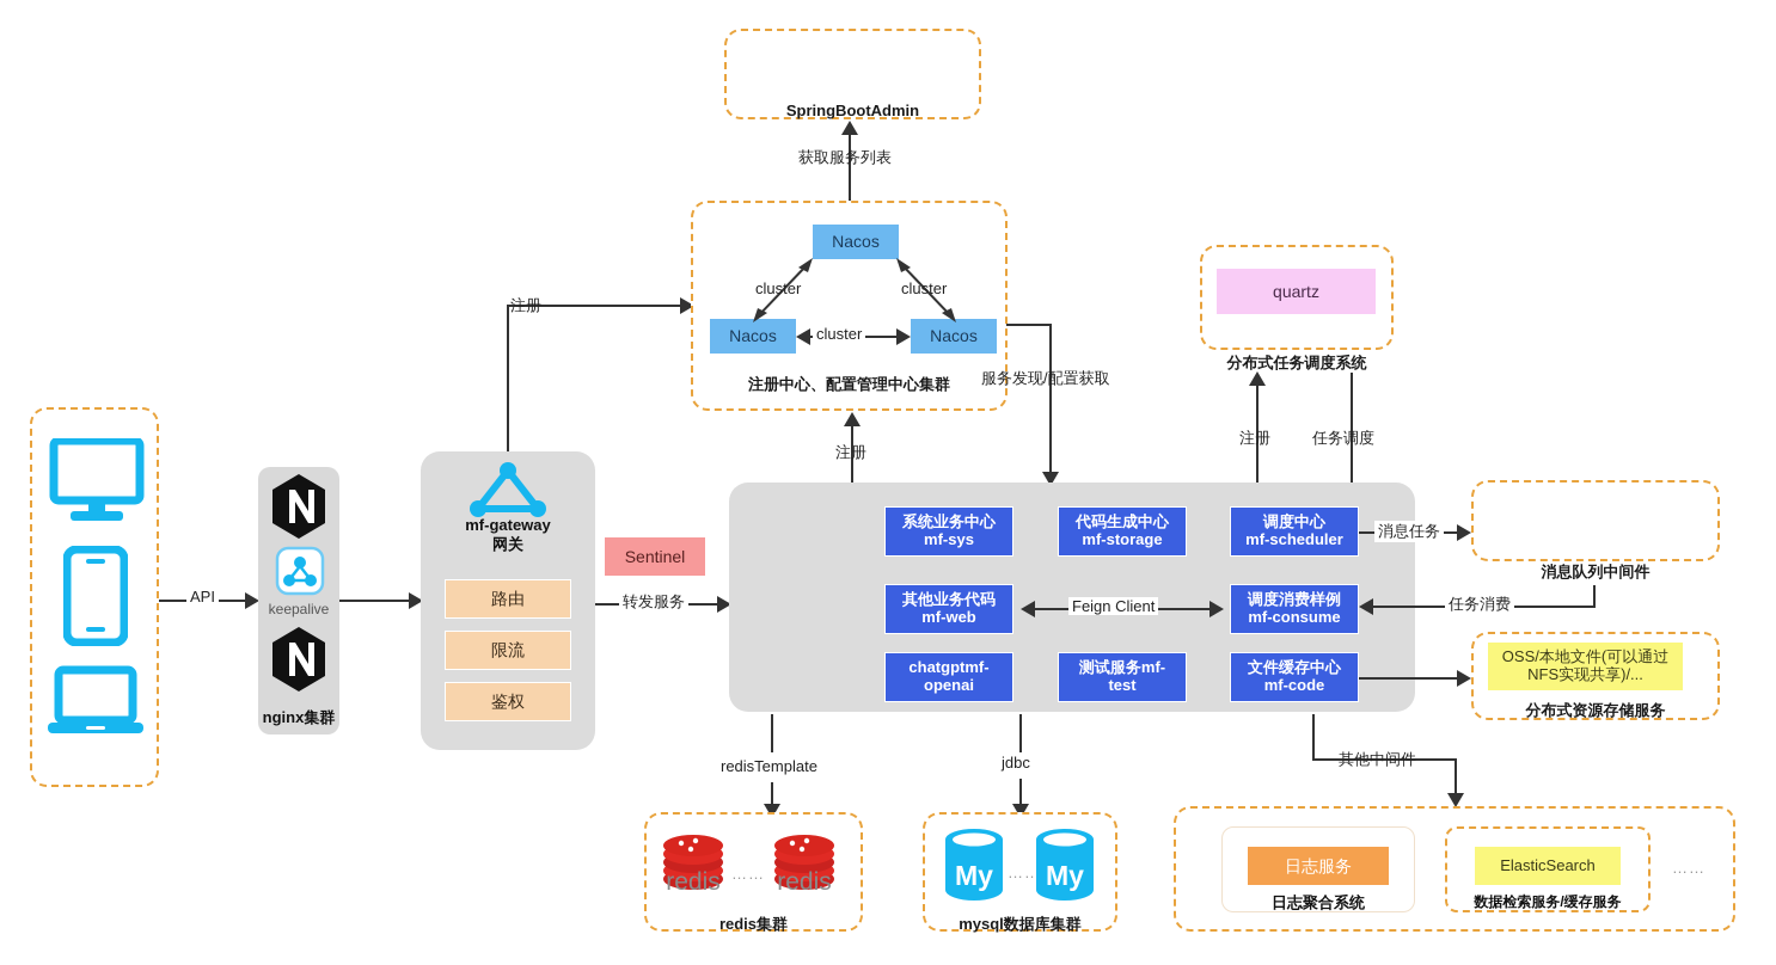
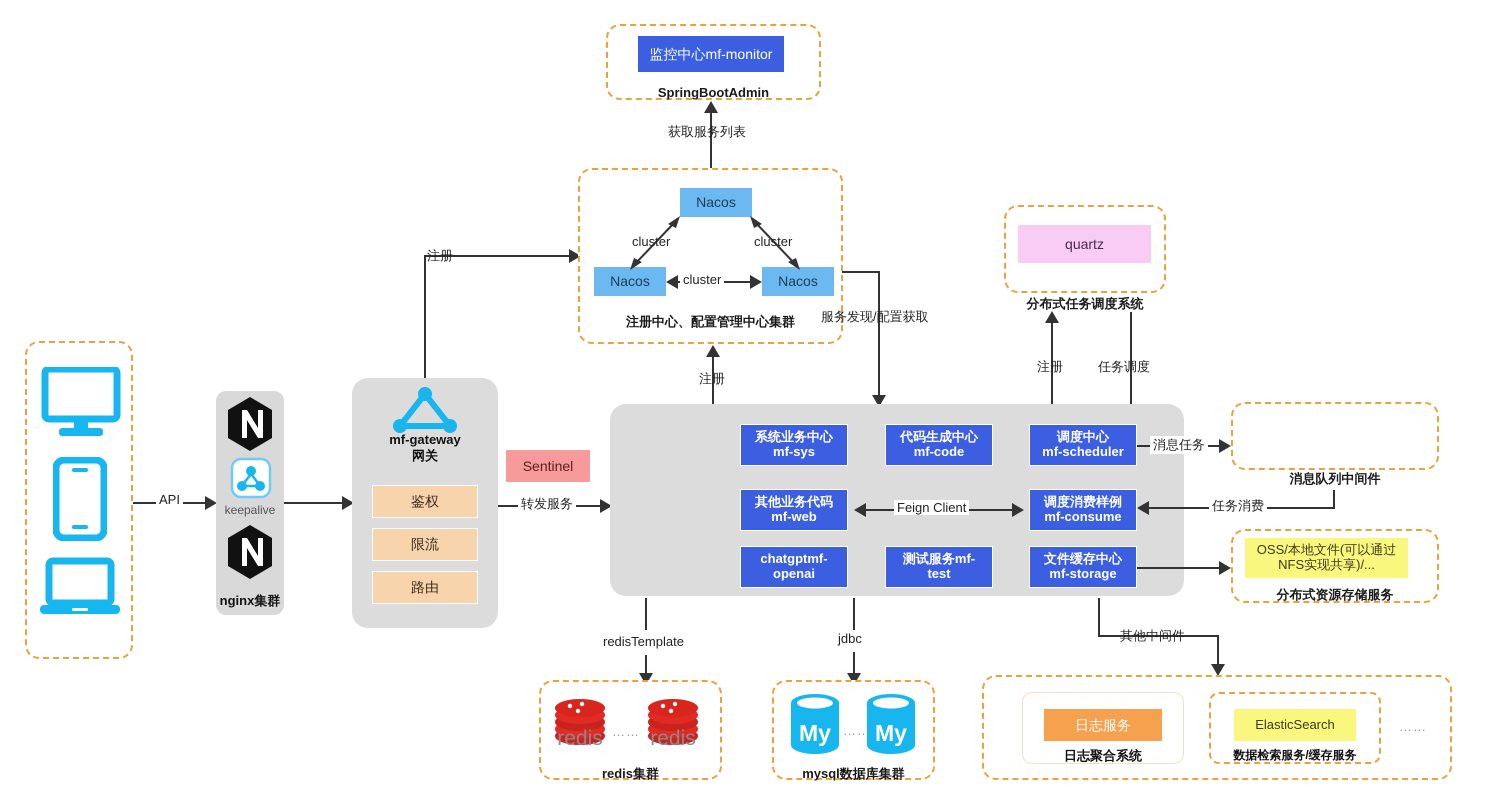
  API
  keepalive
  nginx集群
  mf-gateway
  网关
- 路由
+ 鉴权
  限流
- 鉴权
+ 路由
  注册
  Sentinel
  转发服务
+ 监控中心mf-monitor
  SpringBootAdmin
  获取服务列表
  Nacos
  Nacos
  Nacos
  cluster
  cluster
  cluster
  注册中心、配置管理中心集群
  注册
  服务发现/配置获取
  quartz
  分布式任务调度系统
  注册
  任务调度
  系统业务中心
  mf-sys
  代码生成中心
- mf-storage
+ mf-code
  调度中心
  mf-scheduler
  其他业务代码
  mf-web
  调度消费样例
  mf-consume
  Feign Client
  chatgptmf-
  openai
  测试服务mf-
  test
  文件缓存中心
- mf-code
+ mf-storage
  消息队列中间件
  消息任务
  任务消费
  OSS/本地文件(可以通过NFS实现共享)/...
  分布式资源存储服务
  redisTemplate
  redis
  ……
  redis
  redis集群
  jdbc
  My
  ……
  My
  mysql数据库集群
  其他中间件
  日志服务
  日志聚合系统
  ElasticSearch
  数据检索服务/缓存服务
  ……
